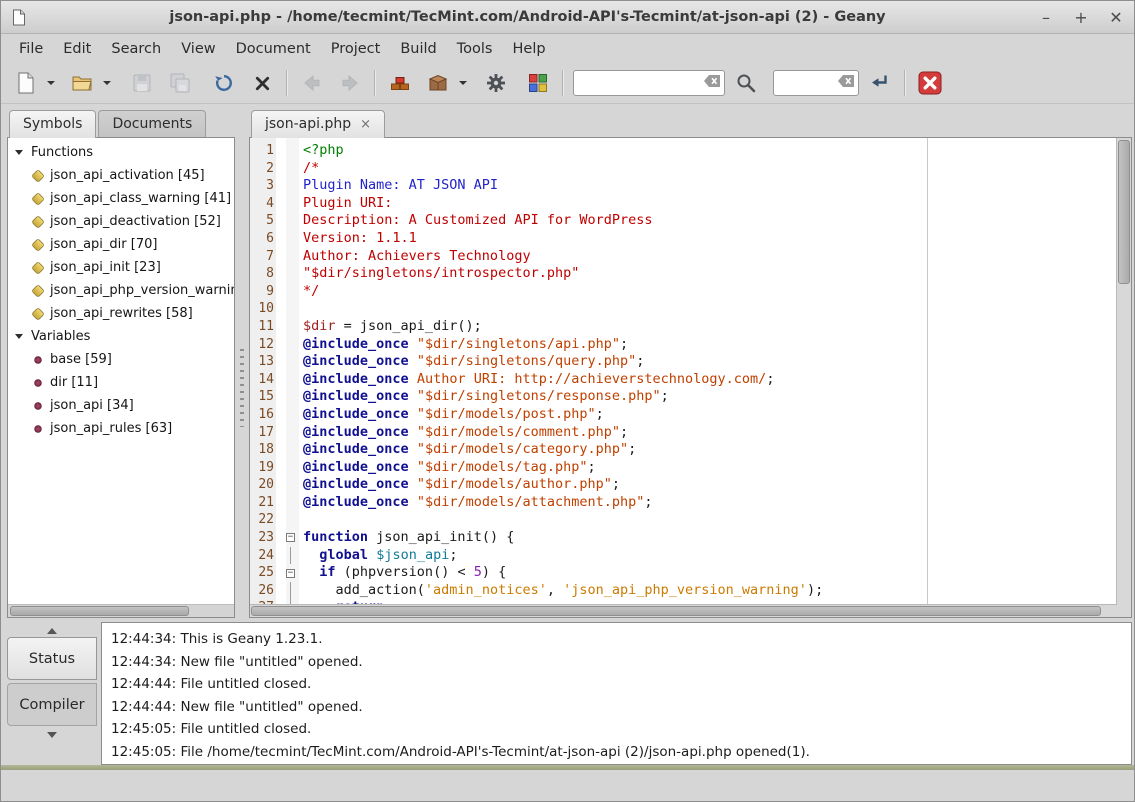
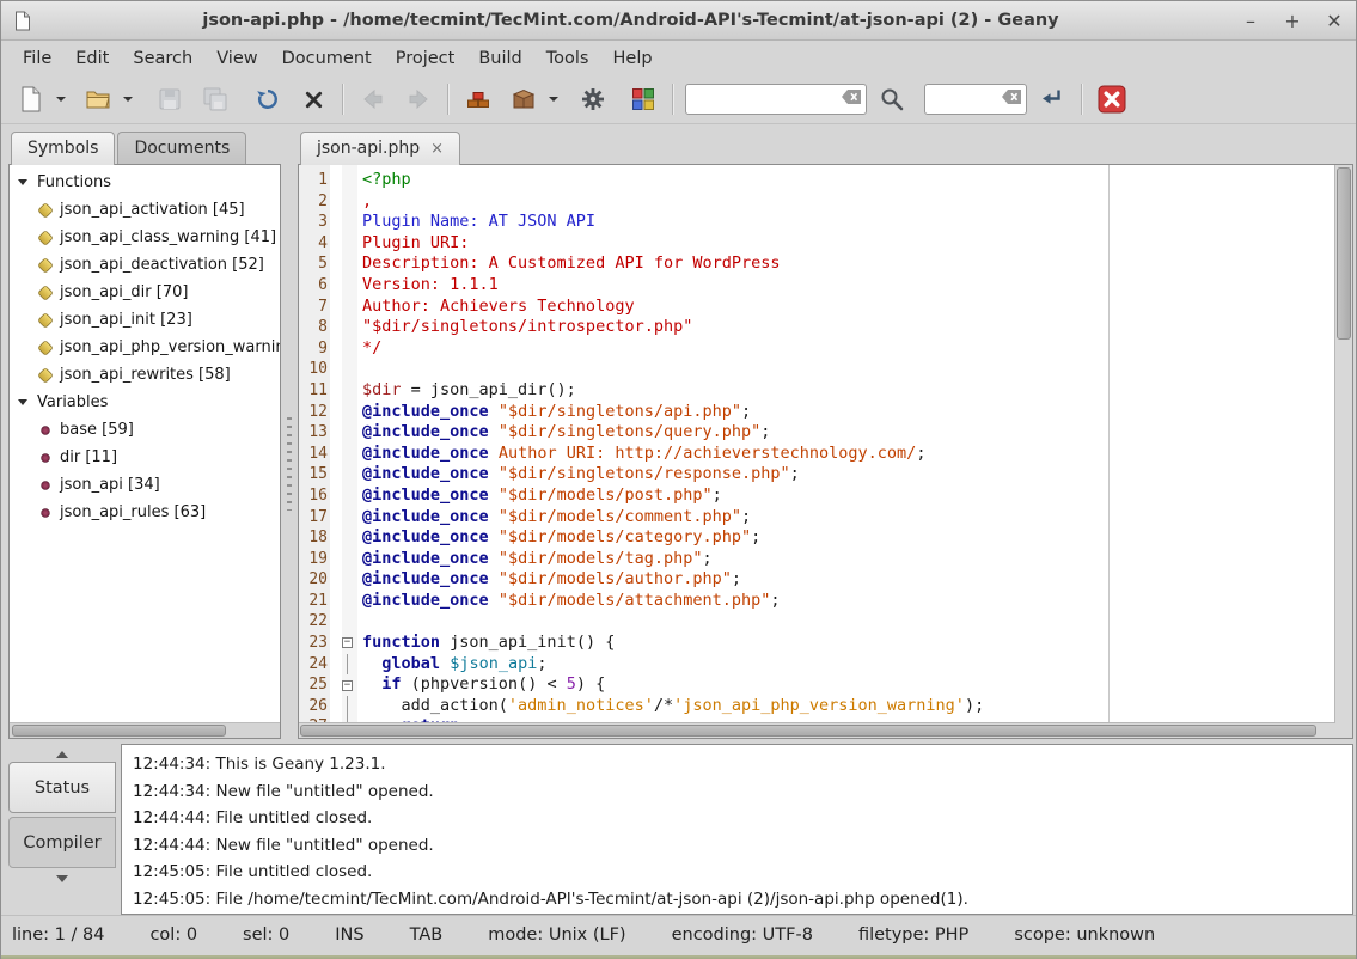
  json-api.php - /home/tecmint/TecMint.com/Android-API's-Tecmint/at-json-api (2) - Geany
  –
  +
  ✕
  File
  Edit
  Search
  View
  Document
  Project
  Build
  Tools
  Help
  Symbols
  Documents
  Functions
  json_api_activation [45]
  json_api_class_warning [41]
  json_api_deactivation [52]
  json_api_dir [70]
  json_api_init [23]
  json_api_php_version_warni
  json_api_rewrites [58]
  Variables
  base [59]
  dir [11]
  json_api [34]
  json_api_rules [63]
  json-api.php ×
  1
  2
  3
  4
  5
  6
  7
  8
  9
  10
  11
  12
  13
  14
  15
  16
  17
  18
  19
  20
  21
  22
  23
  −
  24
  25
  −
  26
  <?php
- /*
+ ,
  Plugin Name: AT JSON API
  Plugin URI:
  Description: A Customized API for WordPress
  Version: 1.1.1
  Author: Achievers Technology
  "$dir/singletons/introspector.php"
  */
  $dir = json_api_dir();
  @include_once "$dir/singletons/api.php";
  @include_once "$dir/singletons/query.php";
  @include_once Author URI: http://achieverstechnology.com/;
  @include_once "$dir/singletons/response.php";
  @include_once "$dir/models/post.php";
  @include_once "$dir/models/comment.php";
  @include_once "$dir/models/category.php";
  @include_once "$dir/models/tag.php";
  @include_once "$dir/models/author.php";
  @include_once "$dir/models/attachment.php";
  function json_api_init() {
  global $json_api;
  if (phpversion() < 5) {
- add_action('admin_notices', 'json_api_php_version_warning');
+ add_action('admin_notices'/*'json_api_php_version_warning');
  Status
  Compiler
  12:44:34: This is Geany 1.23.1.
  12:44:34: New file "untitled" opened.
  12:44:44: File untitled closed.
  12:44:44: New file "untitled" opened.
  12:45:05: File untitled closed.
  12:45:05: File /home/tecmint/TecMint.com/Android-API's-Tecmint/at-json-api (2)/json-api.php opened(1).
+ line: 1 / 84
+ col: 0
+ sel: 0
+ INS
+ TAB
+ mode: Unix (LF)
+ encoding: UTF-8
+ filetype: PHP
+ scope: unknown
